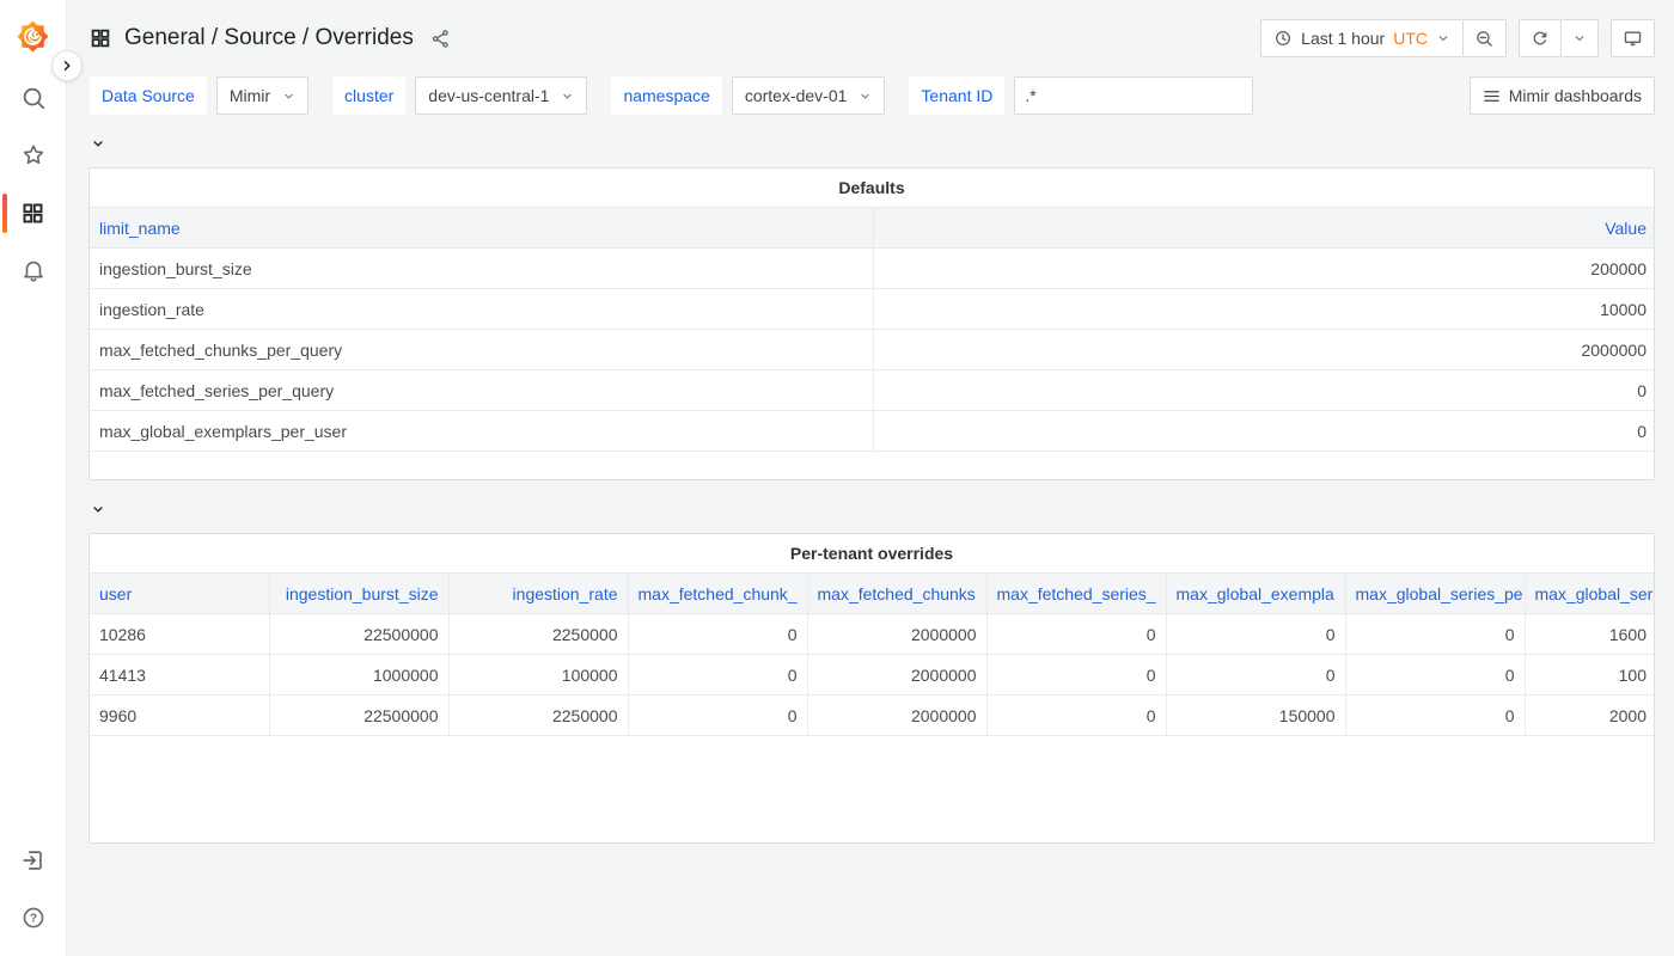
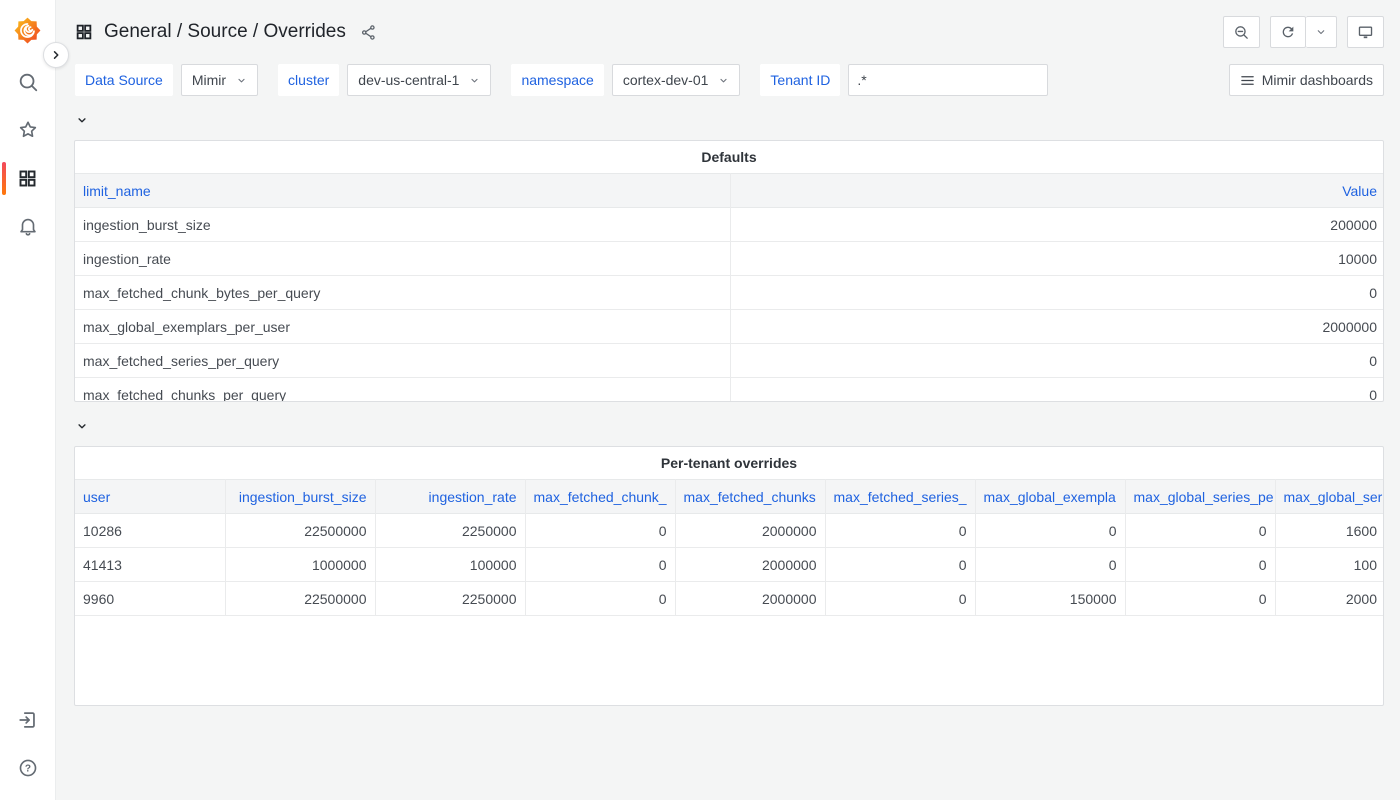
  ?
  General / Source / Overrides
- Last 1 hour
- UTC
  Data Source
  Mimir
  cluster
  dev-us-central-1
  namespace
  cortex-dev-01
  Tenant ID
  .*
  Mimir dashboards
  Defaults
  limit_name	Value
  ingestion_burst_size	200000
  ingestion_rate	10000
+ max_fetched_chunk_bytes_per_query	0
- max_fetched_chunks_per_query	2000000
+ max_global_exemplars_per_user	2000000
  max_fetched_series_per_query	0
- max_global_exemplars_per_user	0
+ max_fetched_chunks_per_query	0
  Per-tenant overrides
  user	ingestion_burst_size	ingestion_rate	max_fetched_chunk_	max_fetched_chunks	max_fetched_series_	max_global_exempla	max_global_series_pe	max_global_ser
  10286	22500000	2250000	0	2000000	0	0	0	1600
  41413	1000000	100000	0	2000000	0	0	0	100
  9960	22500000	2250000	0	2000000	0	150000	0	2000
